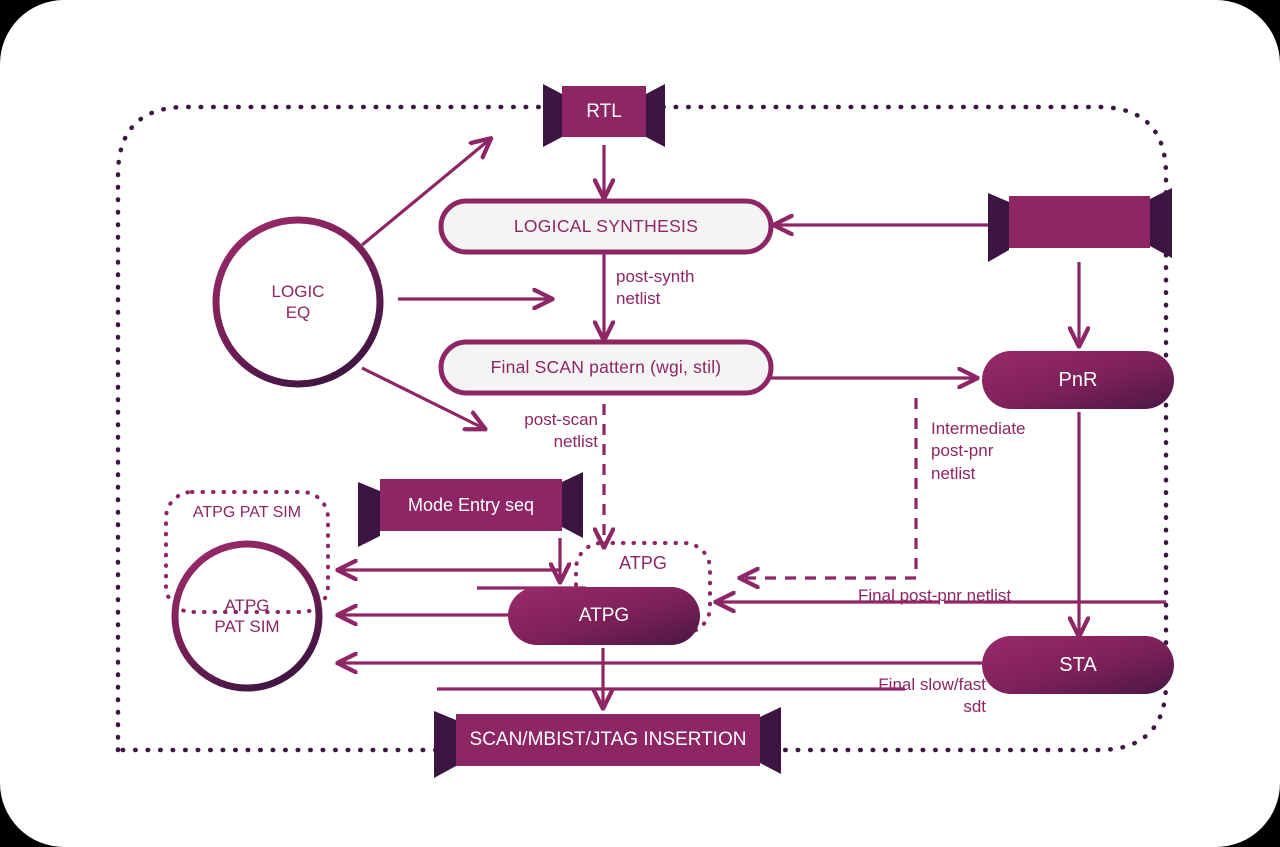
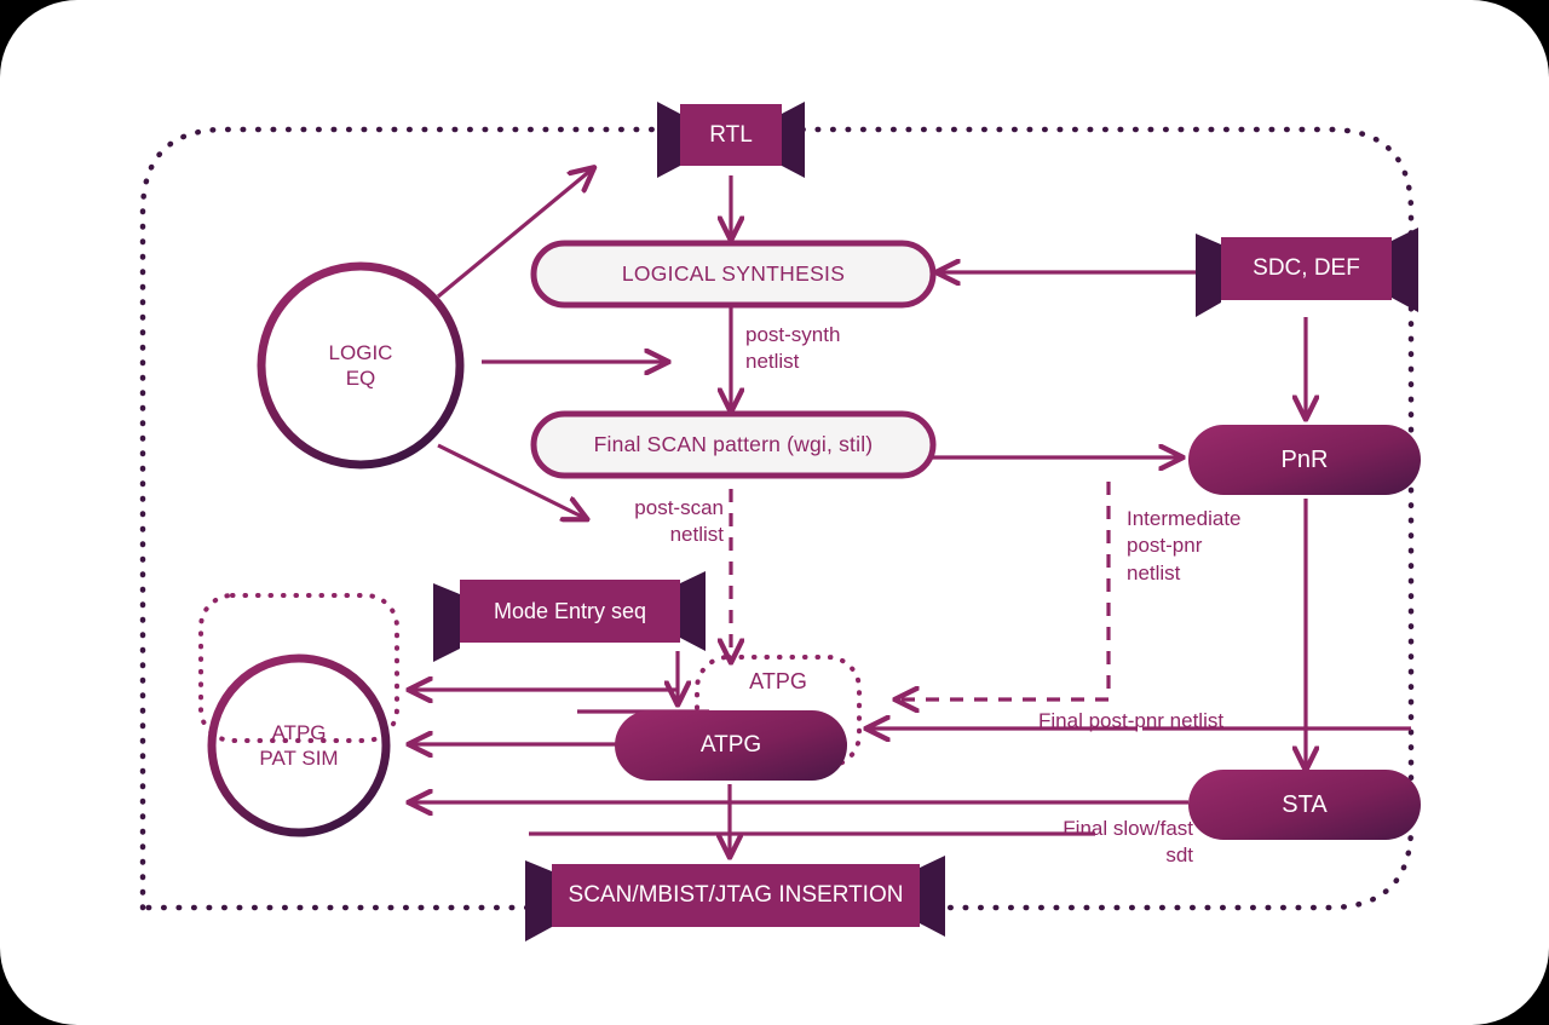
  RTL
  LOGIC
  EQ
  LOGICAL SYNTHESIS
  Final SCAN pattern (wgi, stil)
+ SDC, DEF
  PnR
  STA
  Mode Entry seq
  ATPG
  ATPG
- ATPG PAT SIM
  ATPG
  PAT SIM
  SCAN/MBIST/JTAG INSERTION
  post-synth
  netlist
  post-scan
  netlist
  Intermediate
  post-pnr
  netlist
  Final post-pnr netlist
  Final slow/fast
  sdt
